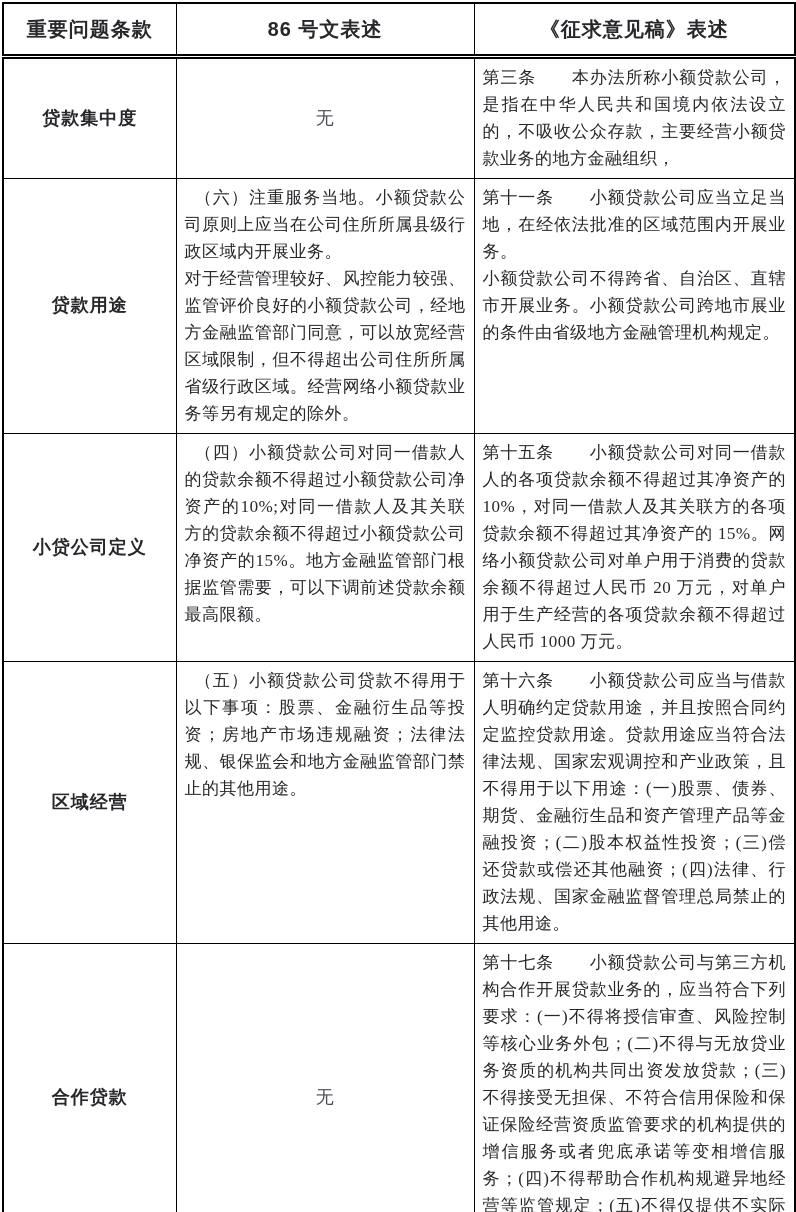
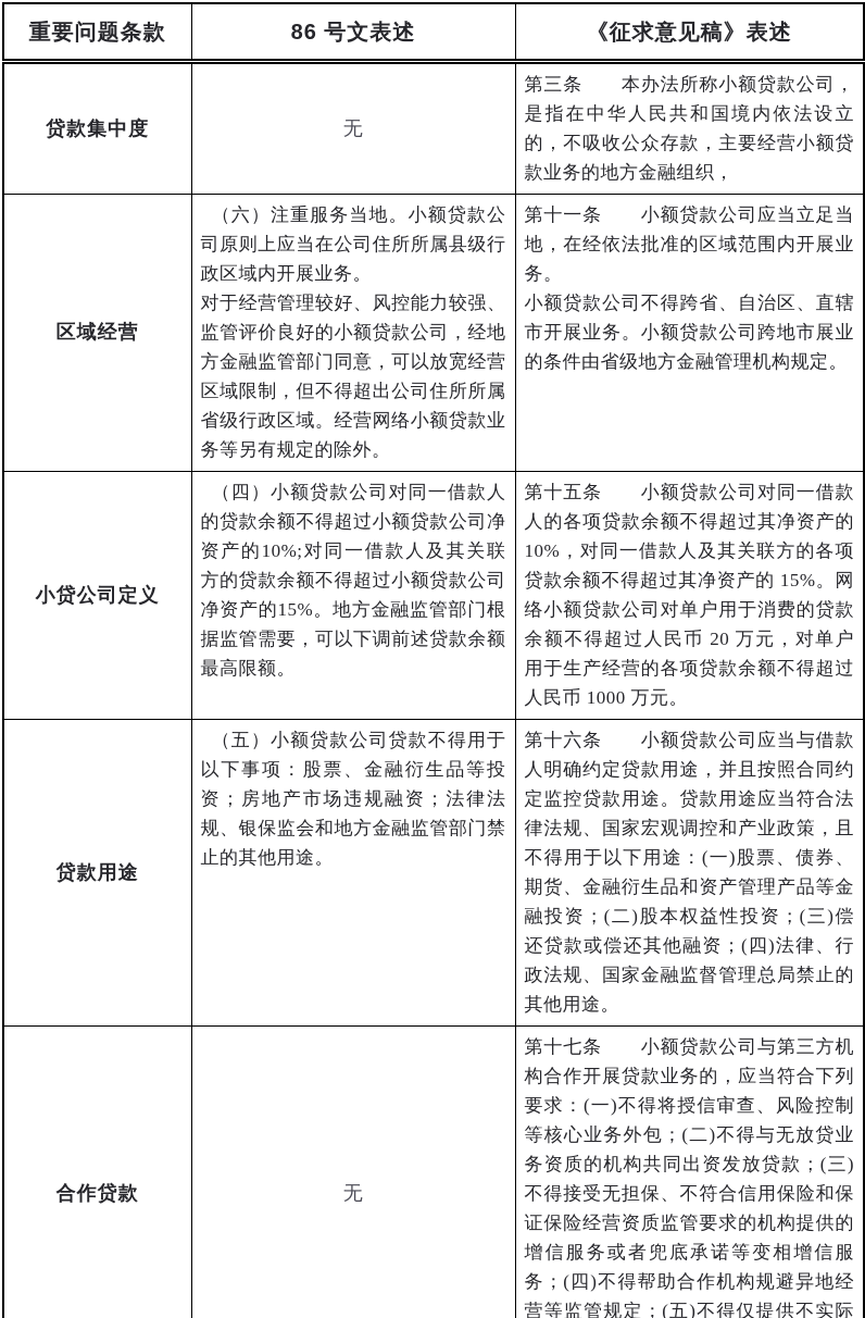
  重要问题条款	86 号文表述	《征求意见稿》表述
  贷款集中度	无	第三条 本办法所称小额贷款公司，是指在中华人民共和国境内依法设立的，不吸收公众存款，主要经营小额贷款业务的地方金融组织，
- 贷款用途	（六）注重服务当地。小额贷款公司原则上应当在公司住所所属县级行政区域内开展业务。对于经营管理较好、风控能力较强、监管评价良好的小额贷款公司，经地方金融监管部门同意，可以放宽经营区域限制，但不得超出公司住所所属省级行政区域。经营网络小额贷款业务等另有规定的除外。	第十一条 小额贷款公司应当立足当地，在经依法批准的区域范围内开展业务。小额贷款公司不得跨省、自治区、直辖市开展业务。小额贷款公司跨地市展业的条件由省级地方金融管理机构规定。
+ 区域经营	（六）注重服务当地。小额贷款公司原则上应当在公司住所所属县级行政区域内开展业务。对于经营管理较好、风控能力较强、监管评价良好的小额贷款公司，经地方金融监管部门同意，可以放宽经营区域限制，但不得超出公司住所所属省级行政区域。经营网络小额贷款业务等另有规定的除外。	第十一条 小额贷款公司应当立足当地，在经依法批准的区域范围内开展业务。小额贷款公司不得跨省、自治区、直辖市开展业务。小额贷款公司跨地市展业的条件由省级地方金融管理机构规定。
  小贷公司定义	（四）小额贷款公司对同一借款人的贷款余额不得超过小额贷款公司净资产的10%;对同一借款人及其关联方的贷款余额不得超过小额贷款公司净资产的15%。地方金融监管部门根据监管需要，可以下调前述贷款余额最高限额。	第十五条 小额贷款公司对同一借款人的各项贷款余额不得超过其净资产的 10%，对同一借款人及其关联方的各项贷款余额不得超过其净资产的 15%。网络小额贷款公司对单户用于消费的贷款余额不得超过人民币 20 万元，对单户用于生产经营的各项贷款余额不得超过人民币 1000 万元。
- 区域经营	（五）小额贷款公司贷款不得用于以下事项：股票、金融衍生品等投资；房地产市场违规融资；法律法规、银保监会和地方金融监管部门禁止的其他用途。	第十六条 小额贷款公司应当与借款人明确约定贷款用途，并且按照合同约定监控贷款用途。贷款用途应当符合法律法规、国家宏观调控和产业政策，且不得用于以下用途：(一)股票、债券、期货、金融衍生品和资产管理产品等金融投资；(二)股本权益性投资；(三)偿还贷款或偿还其他融资；(四)法律、行政法规、国家金融监督管理总局禁止的其他用途。
+ 贷款用途	（五）小额贷款公司贷款不得用于以下事项：股票、金融衍生品等投资；房地产市场违规融资；法律法规、银保监会和地方金融监管部门禁止的其他用途。	第十六条 小额贷款公司应当与借款人明确约定贷款用途，并且按照合同约定监控贷款用途。贷款用途应当符合法律法规、国家宏观调控和产业政策，且不得用于以下用途：(一)股票、债券、期货、金融衍生品和资产管理产品等金融投资；(二)股本权益性投资；(三)偿还贷款或偿还其他融资；(四)法律、行政法规、国家金融监督管理总局禁止的其他用途。
  合作贷款	无	第十七条 小额贷款公司与第三方机构合作开展贷款业务的，应当符合下列要求：(一)不得将授信审查、风险控制等核心业务外包；(二)不得与无放贷业务资质的机构共同出资发放贷款；(三)不得接受无担保、不符合信用保险和保证保险经营资质监管要求的机构提供的增信服务或者兜底承诺等变相增信服务；(四)不得帮助合作机构规避异地经营等监管规定；(五)不得仅提供不实际
